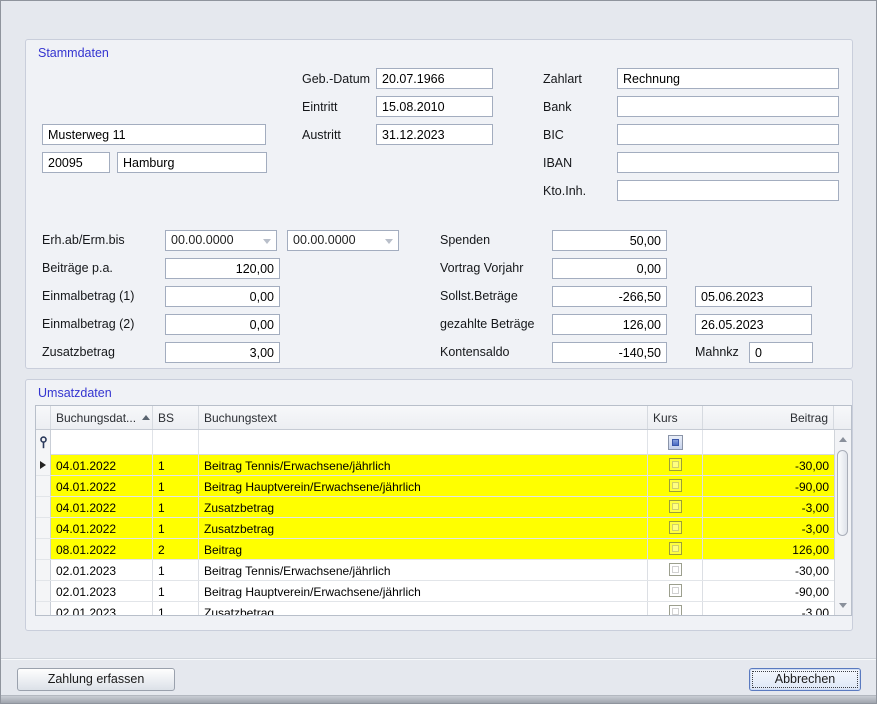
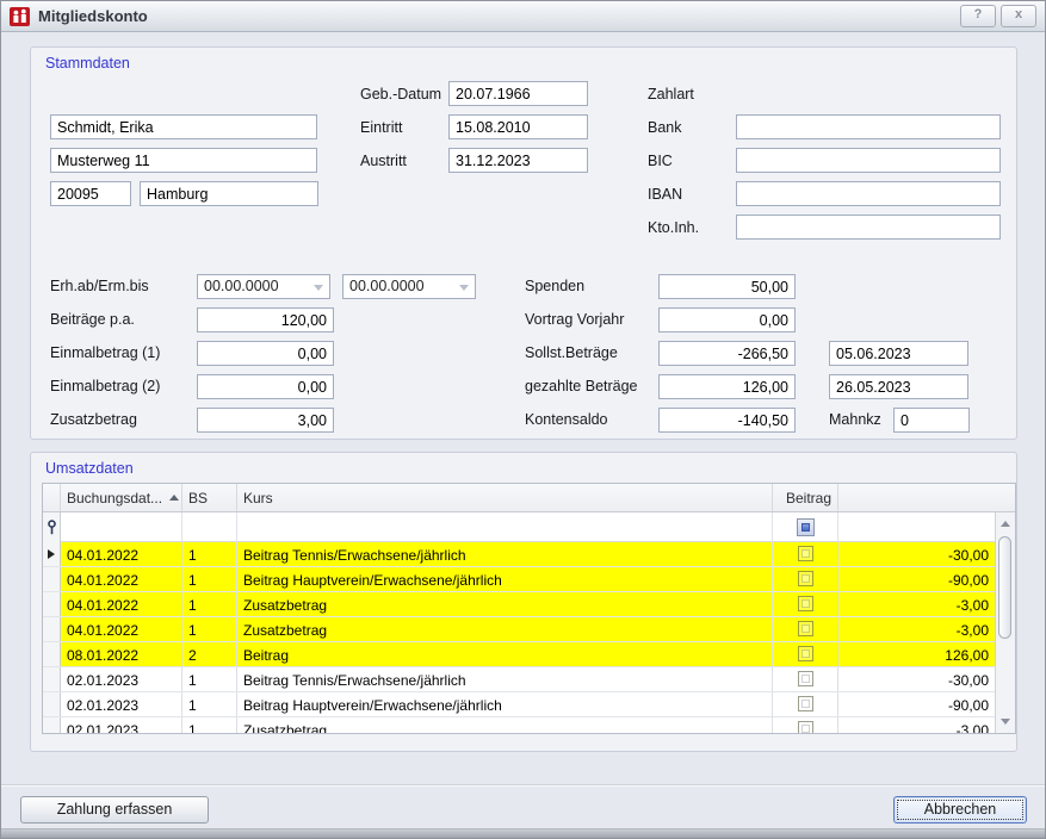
+ Mitgliedskonto
+ ?
+ x
  Stammdaten
+ Schmidt, Erika
  Musterweg 11
  20095
  Hamburg
  Geb.-Datum
  20.07.1966
  Eintritt
  15.08.2010
  Austritt
  31.12.2023
  Zahlart
- Rechnung
  Bank
  BIC
  IBAN
  Kto.Inh.
  Erh.ab/Erm.bis
  00.00.0000
  00.00.0000
  Beiträge p.a.
  120,00
  Einmalbetrag (1)
  0,00
  Einmalbetrag (2)
  0,00
  Zusatzbetrag
  3,00
  Spenden
  50,00
  Vortrag Vorjahr
  0,00
  Sollst.Beträge
  -266,50
  05.06.2023
  gezahlte Beträge
  126,00
  26.05.2023
  Kontensaldo
  -140,50
  Mahnkz
  0
  Umsatzdaten
  Buchungsdat...
  BS
- Buchungstext
  Kurs
  Beitrag
  04.01.2022
  1
  Beitrag Tennis/Erwachsene/jährlich
  -30,00
  04.01.2022
  1
  Beitrag Hauptverein/Erwachsene/jährlich
  -90,00
  04.01.2022
  1
  Zusatzbetrag
  -3,00
  04.01.2022
  1
  Zusatzbetrag
  -3,00
  08.01.2022
  2
  Beitrag
  126,00
  02.01.2023
  1
  Beitrag Tennis/Erwachsene/jährlich
  -30,00
  02.01.2023
  1
  Beitrag Hauptverein/Erwachsene/jährlich
  -90,00
  02.01.2023
  1
  Zusatzbetrag
  -3,00
  Zahlung erfassen
  Abbrechen
